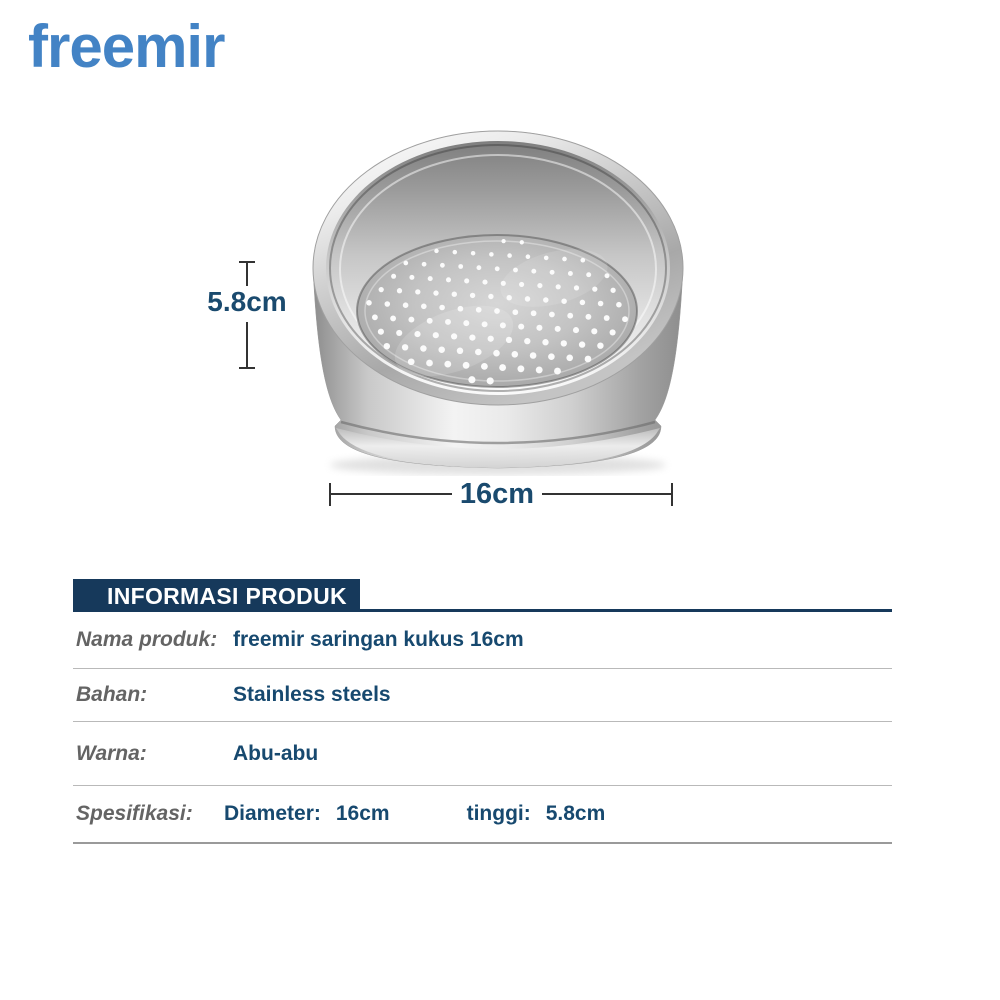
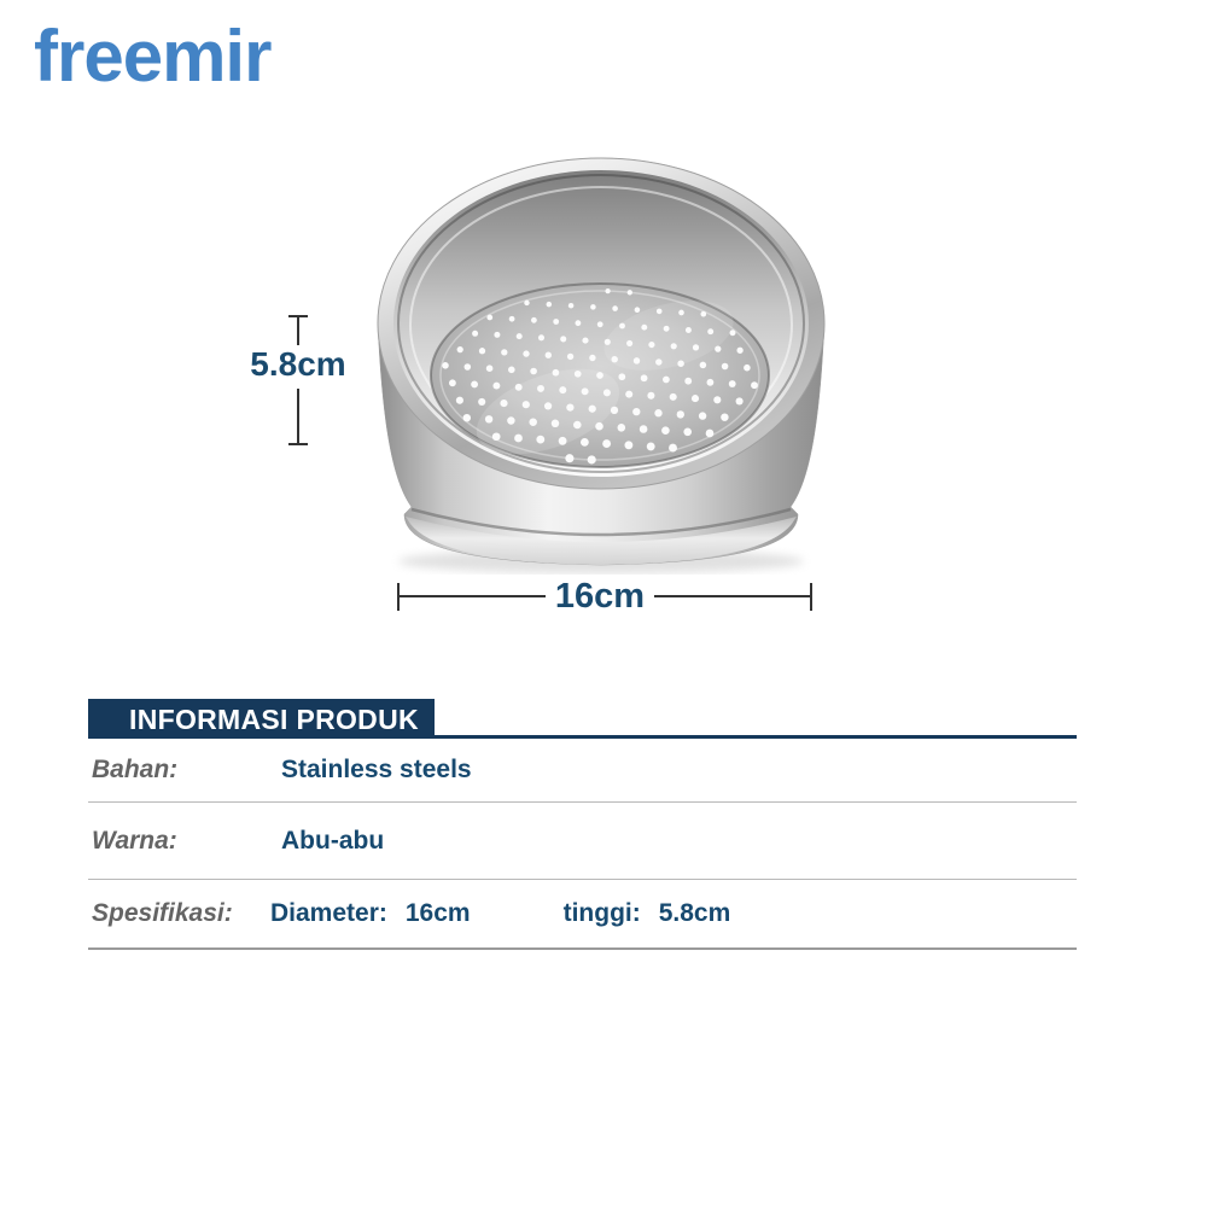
  freemir
  5.8cm
  16cm
  INFORMASI PRODUK
- Nama produk:
- freemir saringan kukus 16cm
  Bahan:
  Stainless steels
  Warna:
  Abu-abu
  Spesifikasi:
  Diameter:
  16cm
  tinggi:
  5.8cm
